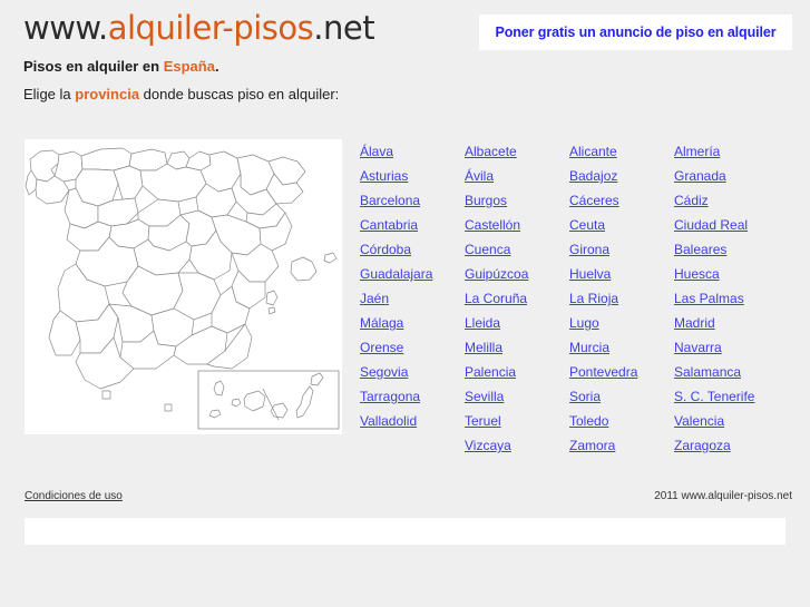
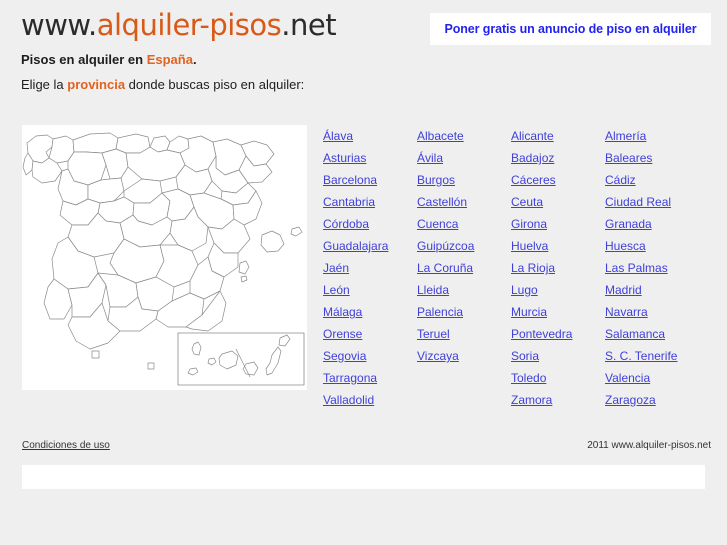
  www.alquiler-pisos.net
  Poner gratis un anuncio de piso en alquiler
  Pisos en alquiler en España.
  Elige la provincia donde buscas piso en alquiler:
  Álava
  Asturias
  Barcelona
  Cantabria
  Córdoba
  Guadalajara
  Jaén
+ León
  Málaga
  Orense
  Segovia
  Tarragona
  Valladolid
  Albacete
  Ávila
  Burgos
  Castellón
  Cuenca
  Guipúzcoa
  La Coruña
  Lleida
- Melilla
  Palencia
- Sevilla
  Teruel
  Vizcaya
  Alicante
  Badajoz
  Cáceres
  Ceuta
  Girona
  Huelva
  La Rioja
  Lugo
  Murcia
  Pontevedra
  Soria
  Toledo
  Zamora
  Almería
- Granada
+ Baleares
  Cádiz
  Ciudad Real
- Baleares
+ Granada
  Huesca
  Las Palmas
  Madrid
  Navarra
  Salamanca
  S. C. Tenerife
  Valencia
  Zaragoza
  Condiciones de uso
  2011 www.alquiler-pisos.net
